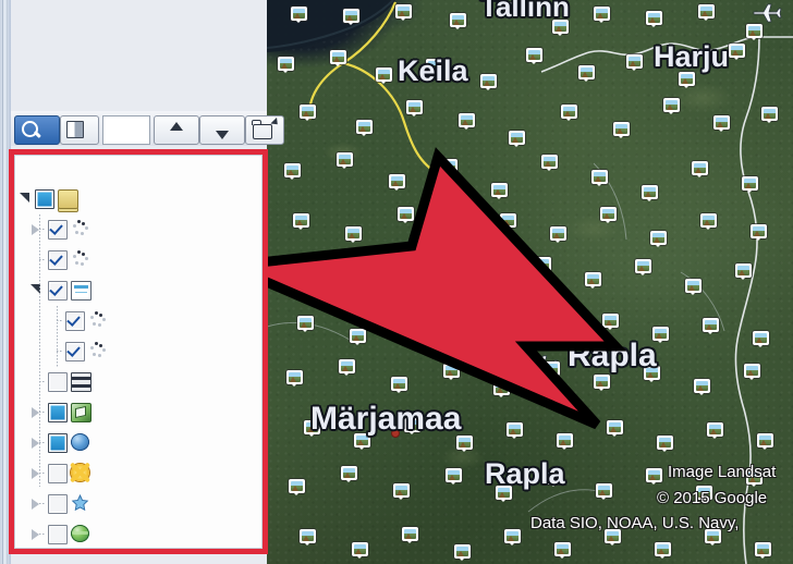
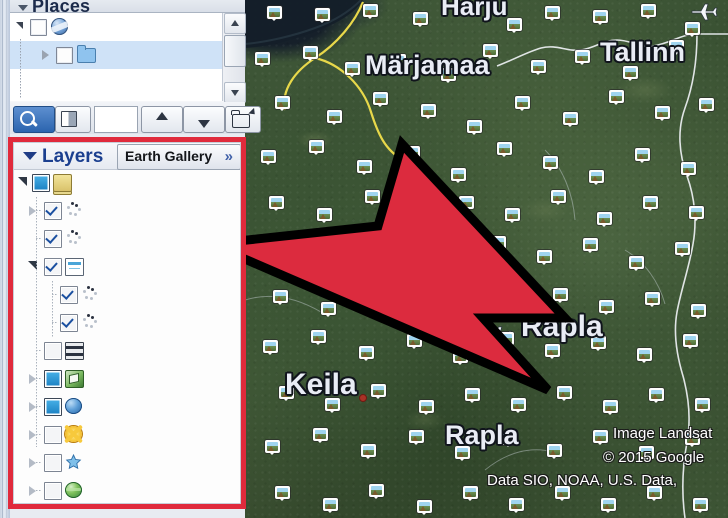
- Tallinn
+ Harju
- Keila
+ Märjamaa
- Harju
+ Tallinn
  Rapla
- Märjamaa
+ Keila
  Rapla
  Image Landsat
  © 2015 Google
- Data SIO, NOAA, U.S. Navy,
+ Data SIO, NOAA, U.S. Data,
+ Places
+ Layers
+ Earth Gallery
+ »
